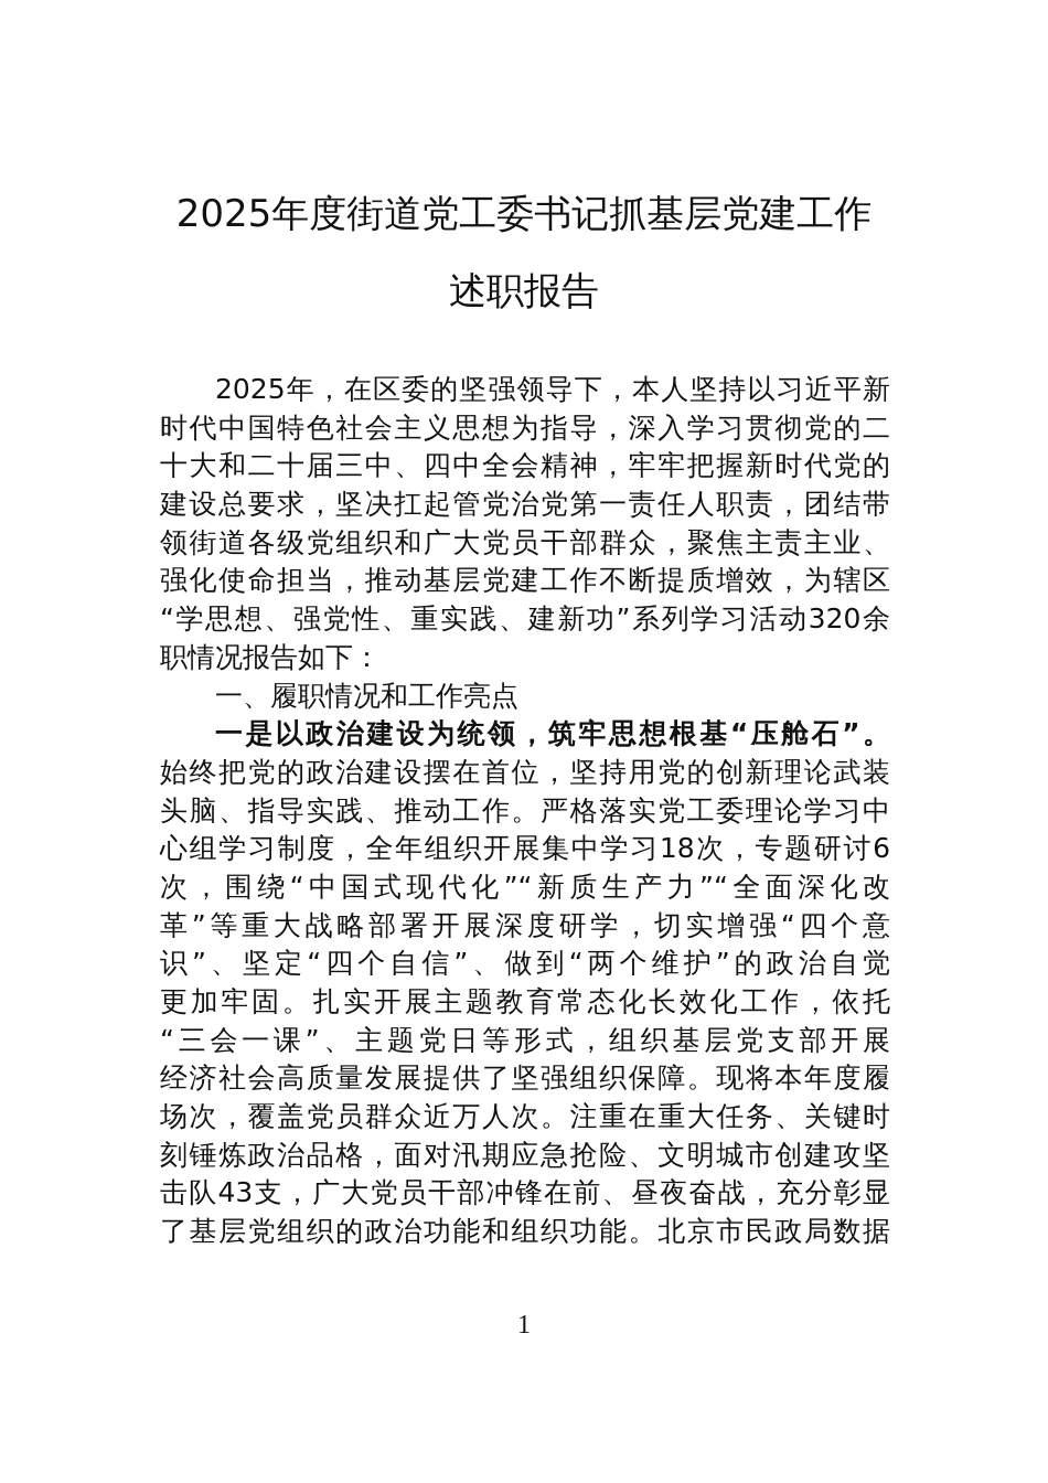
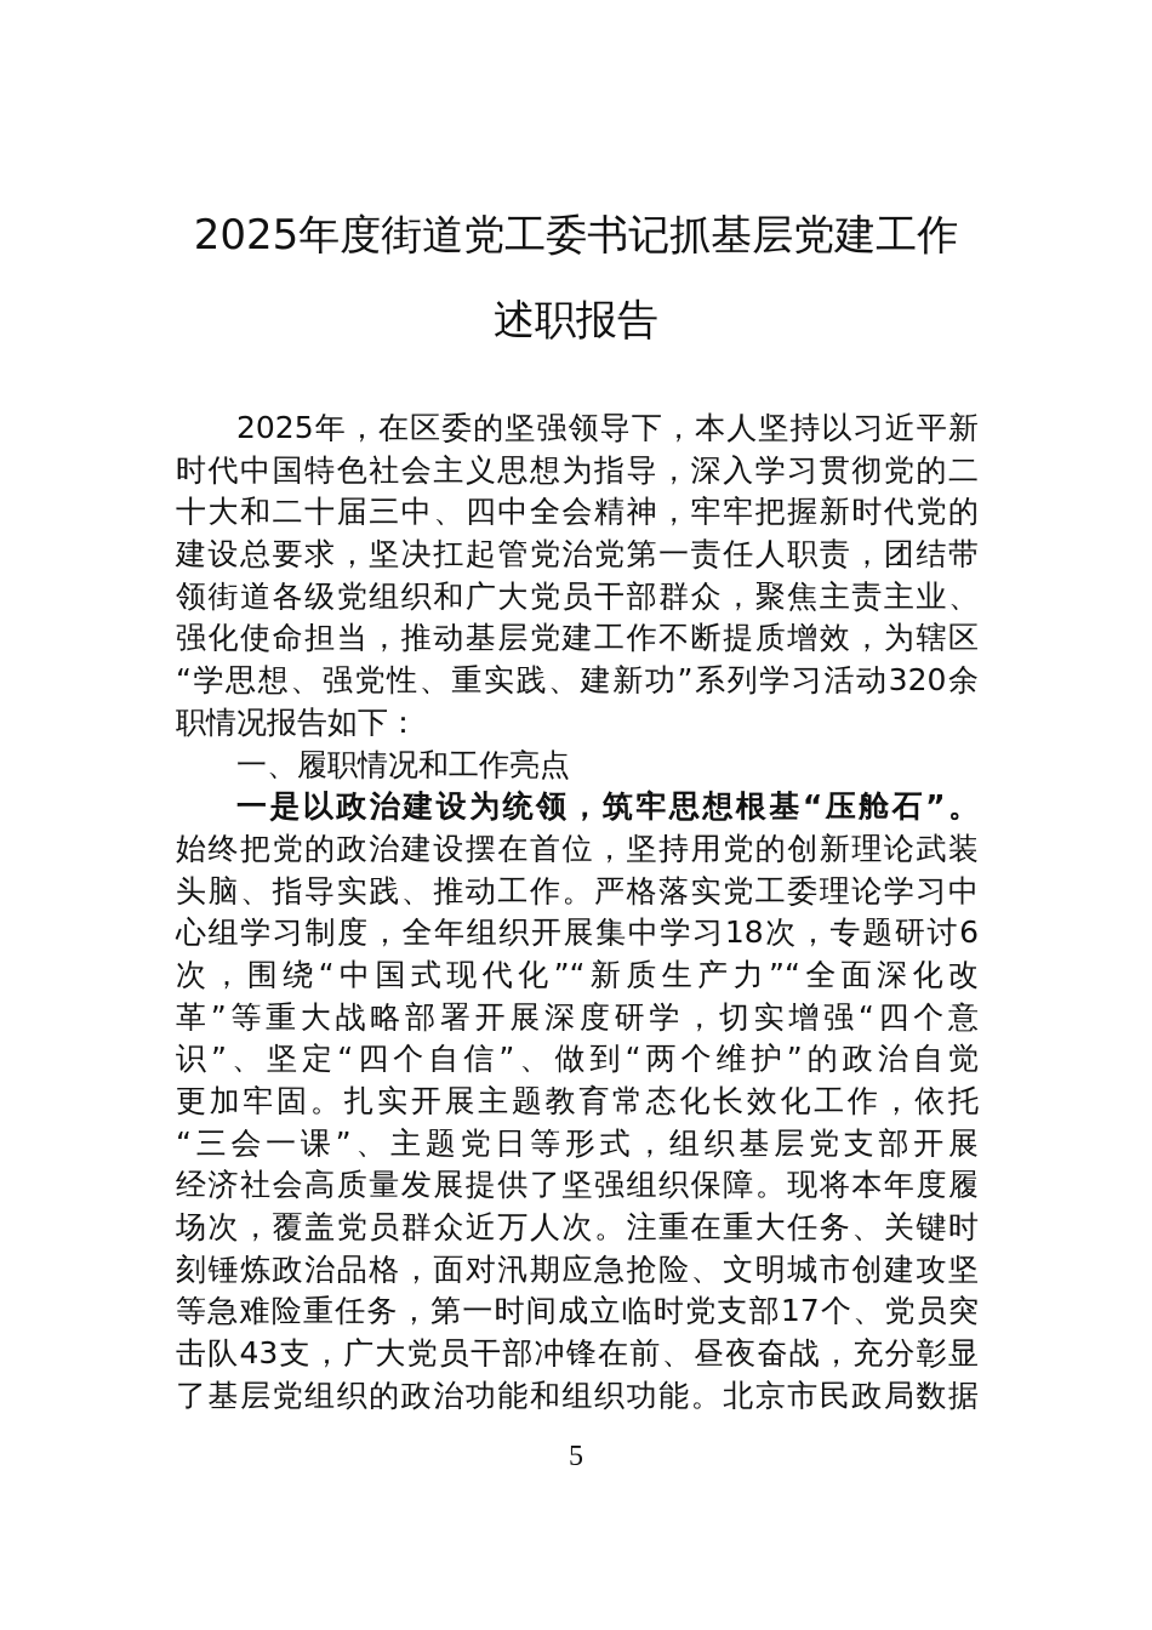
  2025年度街道党工委书记抓基层党建工作
  述职报告
  2025年，在区委的坚强领导下，本人坚持以习近平新
  时代中国特色社会主义思想为指导，深入学习贯彻党的二
  十大和二十届三中、四中全会精神，牢牢把握新时代党的
  建设总要求，坚决扛起管党治党第一责任人职责，团结带
  领街道各级党组织和广大党员干部群众，聚焦主责主业、
  强化使命担当，推动基层党建工作不断提质增效，为辖区
  “学思想、强党性、重实践、建新功”系列学习活动320余
  职情况报告如下：
  一、履职情况和工作亮点
  一是以政治建设为统领，筑牢思想根基“压舱石”。
  始终把党的政治建设摆在首位，坚持用党的创新理论武装
  头脑、指导实践、推动工作。严格落实党工委理论学习中
  心组学习制度，全年组织开展集中学习18次，专题研讨6
  次，围绕“中国式现代化”“新质生产力”“全面深化改
  革”等重大战略部署开展深度研学，切实增强“四个意
  识”、坚定“四个自信”、做到“两个维护”的政治自觉
  更加牢固。扎实开展主题教育常态化长效化工作，依托
  “三会一课”、主题党日等形式，组织基层党支部开展
  经济社会高质量发展提供了坚强组织保障。现将本年度履
  场次，覆盖党员群众近万人次。注重在重大任务、关键时
  刻锤炼政治品格，面对汛期应急抢险、文明城市创建攻坚
+ 等急难险重任务，第一时间成立临时党支部17个、党员突
  击队43支，广大党员干部冲锋在前、昼夜奋战，充分彰显
  了基层党组织的政治功能和组织功能。北京市民政局数据
- 1
+ 5
